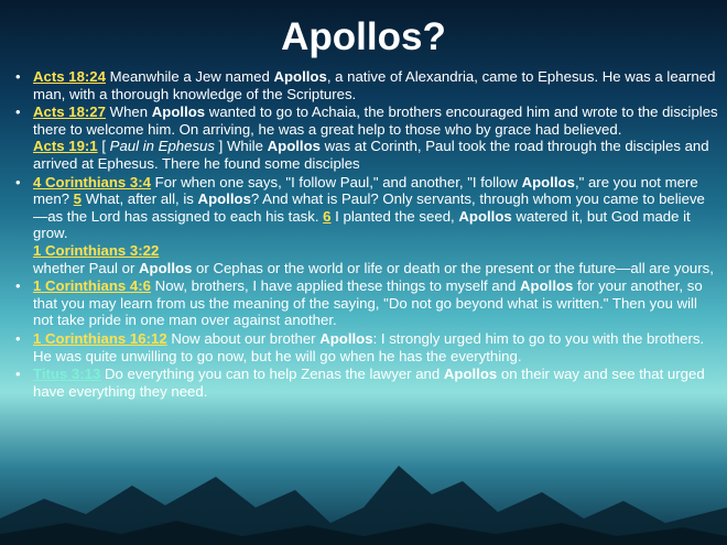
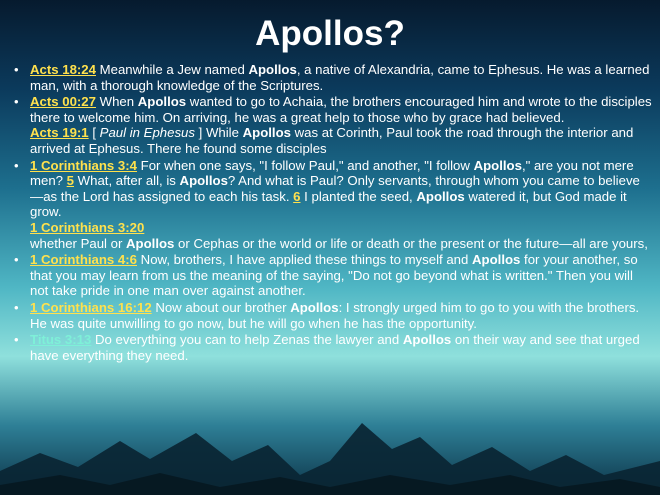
  Apollos?
  •
  Acts 18:24 Meanwhile a Jew named Apollos, a native of Alexandria, came to Ephesus. He was a learned man, with a thorough knowledge of the Scriptures.
  •
- Acts 18:27 When Apollos wanted to go to Achaia, the brothers encouraged him and wrote to the disciples there to welcome him. On arriving, he was a great help to those who by grace had believed.
+ Acts 00:27 When Apollos wanted to go to Achaia, the brothers encouraged him and wrote to the disciples there to welcome him. On arriving, he was a great help to those who by grace had believed.
- Acts 19:1 [ Paul in Ephesus ] While Apollos was at Corinth, Paul took the road through the disciples and arrived at Ephesus. There he found some disciples
+ Acts 19:1 [ Paul in Ephesus ] While Apollos was at Corinth, Paul took the road through the interior and arrived at Ephesus. There he found some disciples
  •
- 4 Corinthians 3:4 For when one says, "I follow Paul," and another, "I follow Apollos," are you not mere men? 5 What, after all, is Apollos? And what is Paul? Only servants, through whom you came to believe—as the Lord has assigned to each his task. 6 I planted the seed, Apollos watered it, but God made it grow.
+ 1 Corinthians 3:4 For when one says, "I follow Paul," and another, "I follow Apollos," are you not mere men? 5 What, after all, is Apollos? And what is Paul? Only servants, through whom you came to believe—as the Lord has assigned to each his task. 6 I planted the seed, Apollos watered it, but God made it grow.
- 1 Corinthians 3:22
+ 1 Corinthians 3:20
  whether Paul or Apollos or Cephas or the world or life or death or the present or the future—all are yours,
  •
  1 Corinthians 4:6 Now, brothers, I have applied these things to myself and Apollos for your another, so that you may learn from us the meaning of the saying, "Do not go beyond what is written." Then you will not take pride in one man over against another.
  •
- 1 Corinthians 16:12 Now about our brother Apollos: I strongly urged him to go to you with the brothers. He was quite unwilling to go now, but he will go when he has the everything.
+ 1 Corinthians 16:12 Now about our brother Apollos: I strongly urged him to go to you with the brothers. He was quite unwilling to go now, but he will go when he has the opportunity.
  •
  Titus 3:13 Do everything you can to help Zenas the lawyer and Apollos on their way and see that urged have everything they need.
